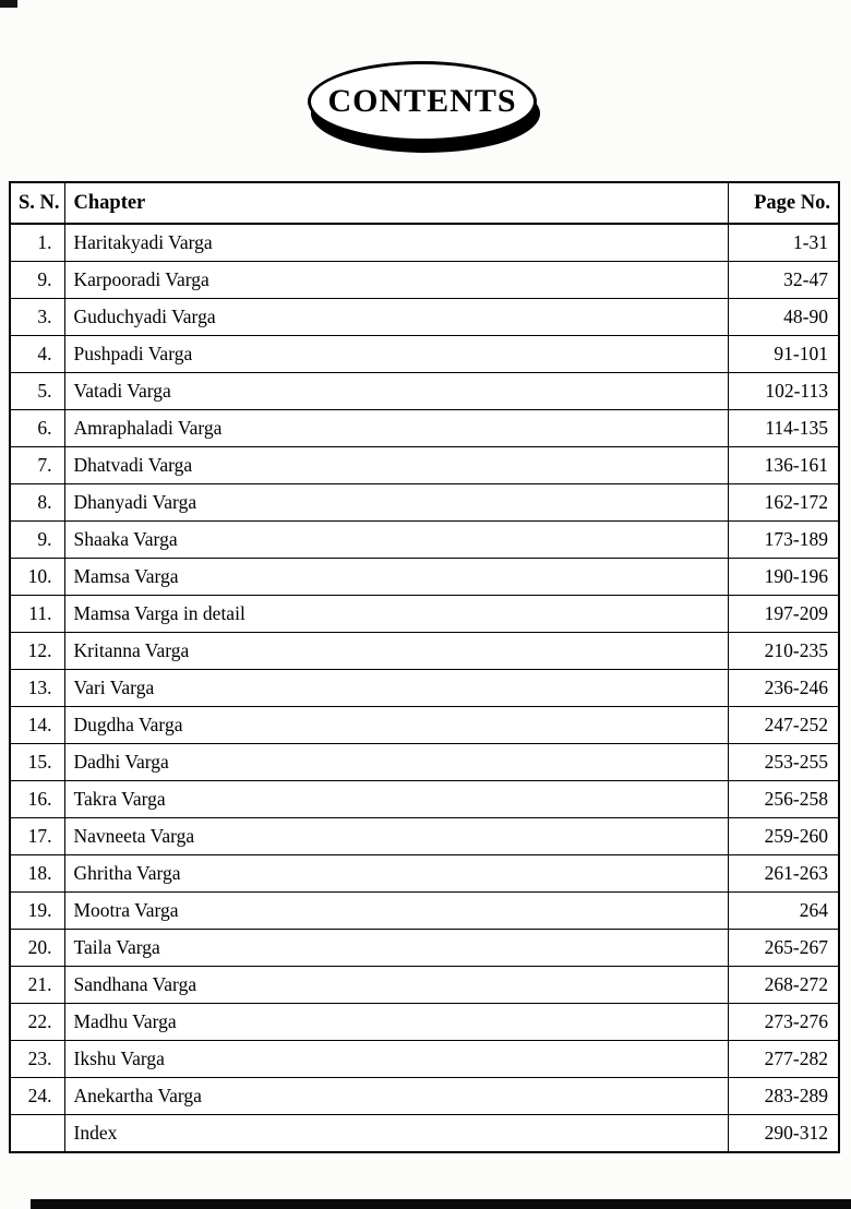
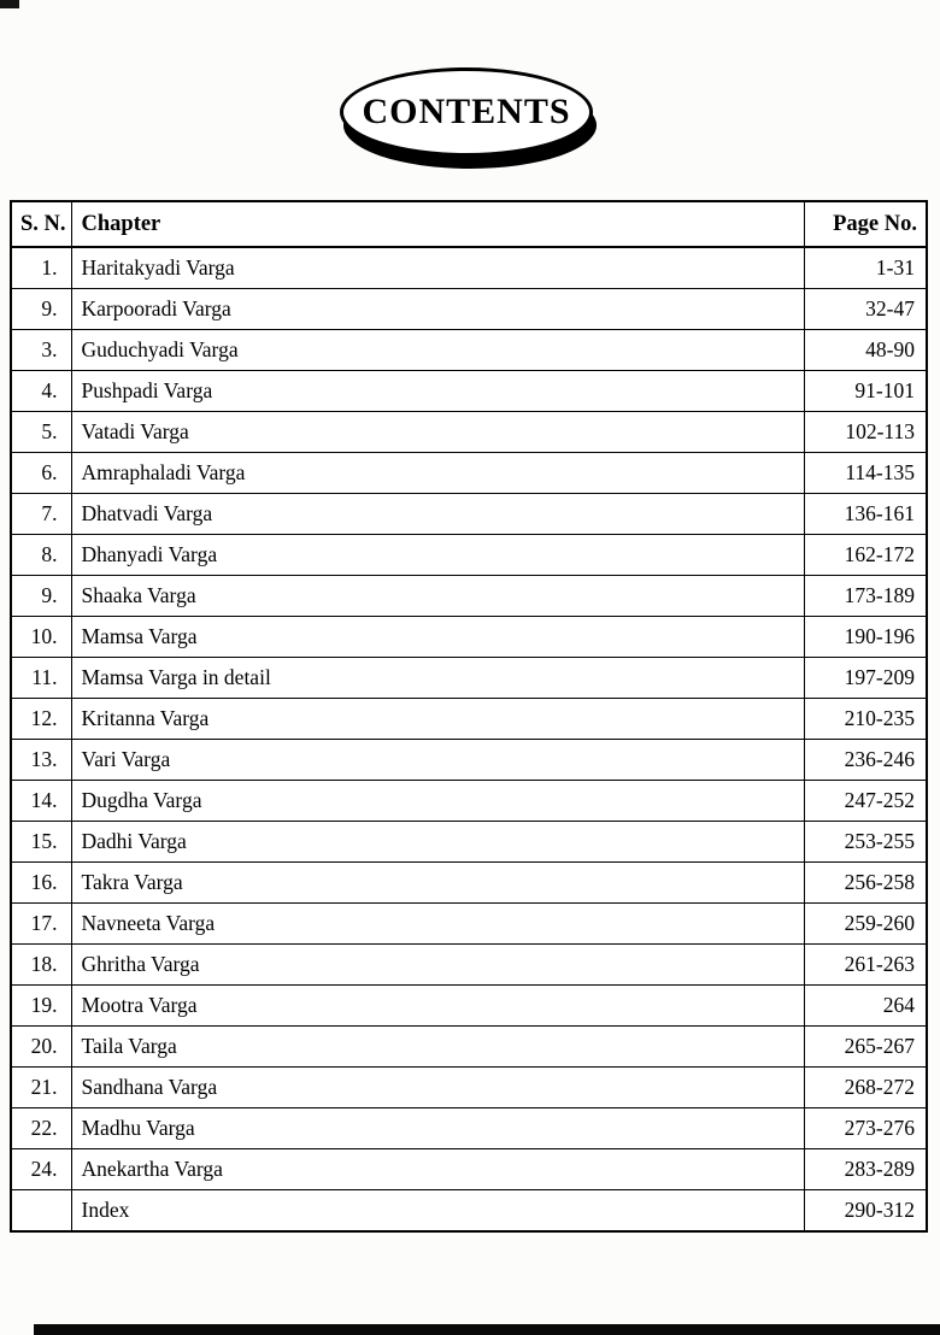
  CONTENTS
  S. N.	Chapter	Page No.
  1.	Haritakyadi Varga	1-31
  9.	Karpooradi Varga	32-47
  3.	Guduchyadi Varga	48-90
  4.	Pushpadi Varga	91-101
  5.	Vatadi Varga	102-113
  6.	Amraphaladi Varga	114-135
  7.	Dhatvadi Varga	136-161
  8.	Dhanyadi Varga	162-172
  9.	Shaaka Varga	173-189
  10.	Mamsa Varga	190-196
  11.	Mamsa Varga in detail	197-209
  12.	Kritanna Varga	210-235
  13.	Vari Varga	236-246
  14.	Dugdha Varga	247-252
  15.	Dadhi Varga	253-255
  16.	Takra Varga	256-258
  17.	Navneeta Varga	259-260
  18.	Ghritha Varga	261-263
  19.	Mootra Varga	264
  20.	Taila Varga	265-267
  21.	Sandhana Varga	268-272
  22.	Madhu Varga	273-276
- 23.	Ikshu Varga	277-282
  24.	Anekartha Varga	283-289
  	Index	290-312
